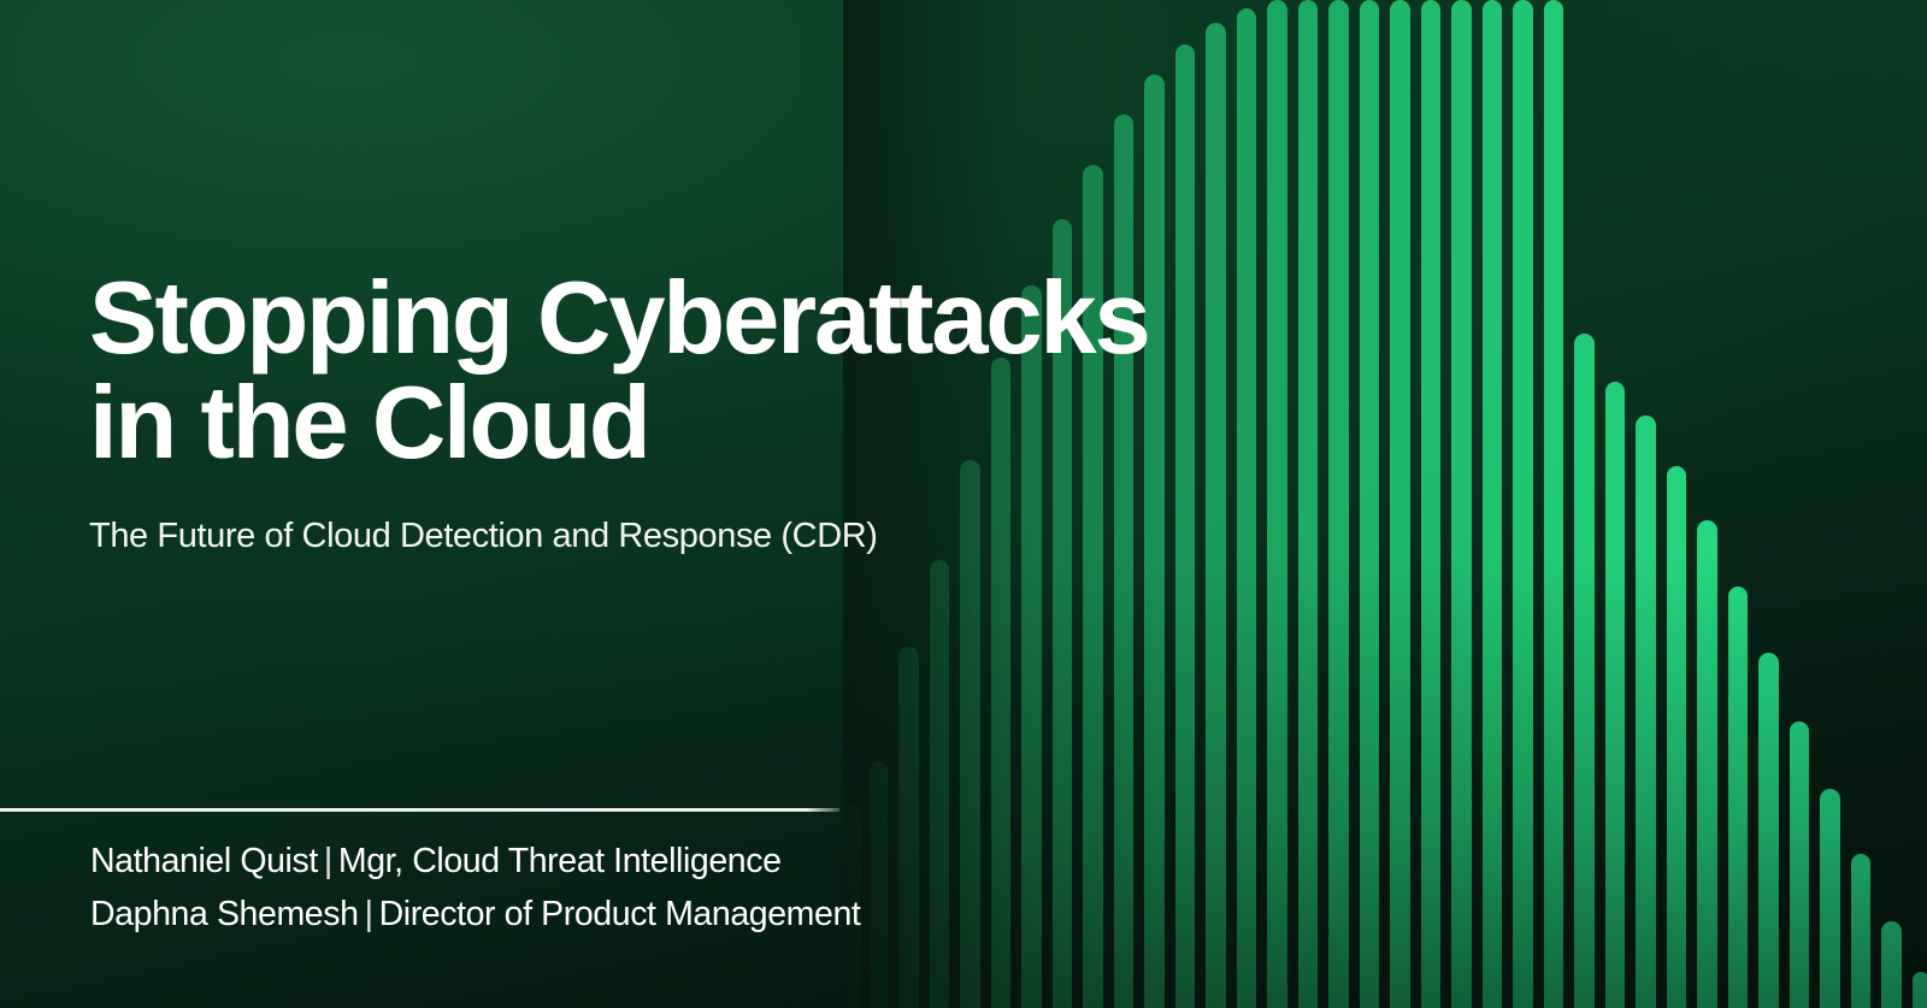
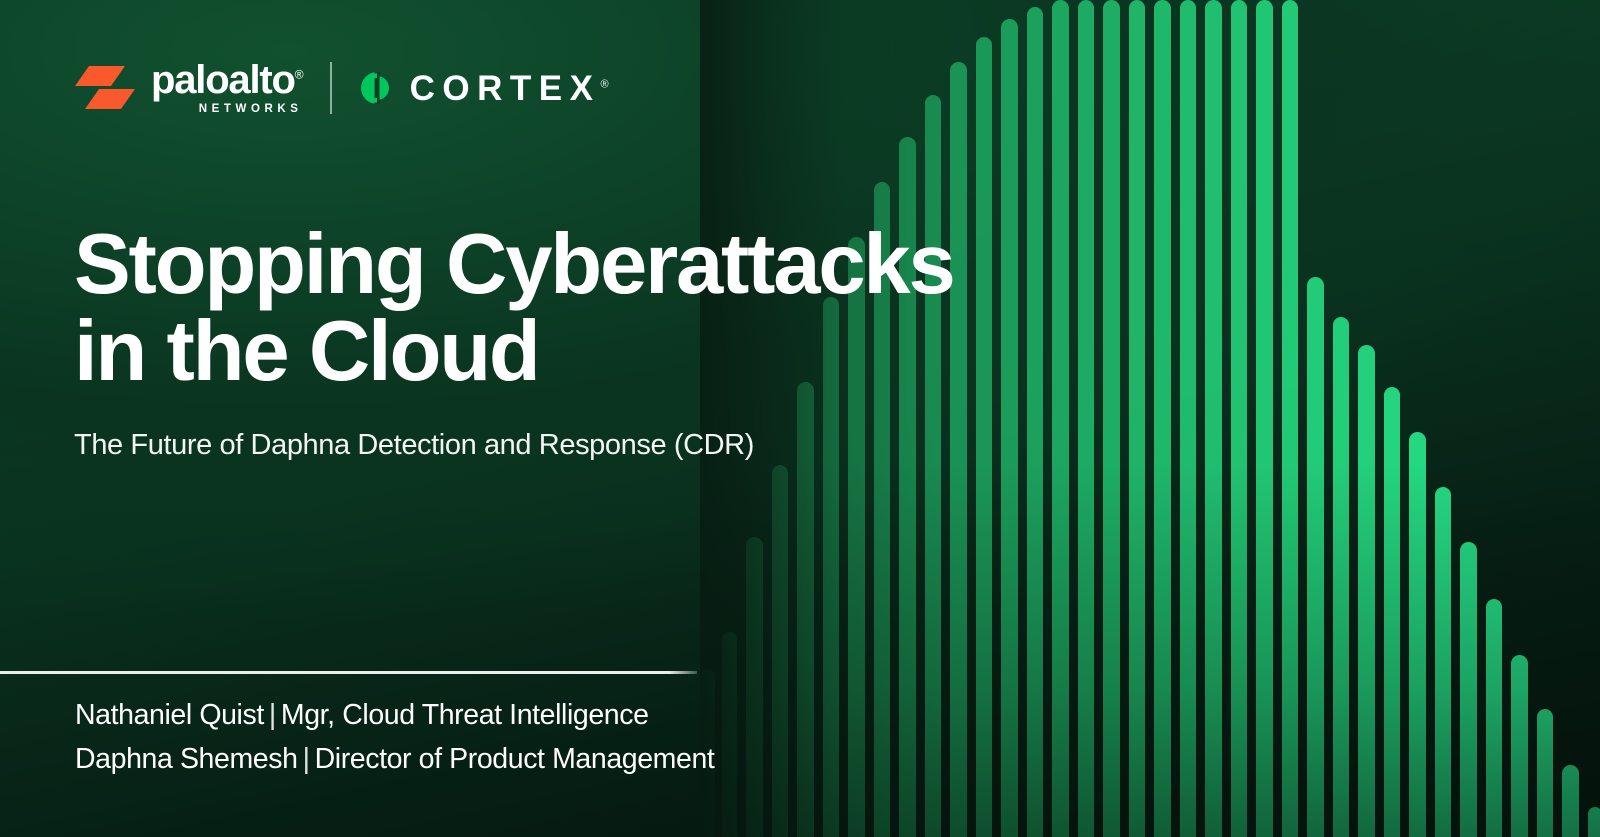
+ paloalto®
+ NETWORKS
+ CORTEX®
  Stopping Cyberattacks
  in the Cloud
- The Future of Cloud Detection and Response (CDR)
+ The Future of Daphna Detection and Response (CDR)
  Nathaniel Quist | Mgr, Cloud Threat Intelligence
  Daphna Shemesh | Director of Product Management
